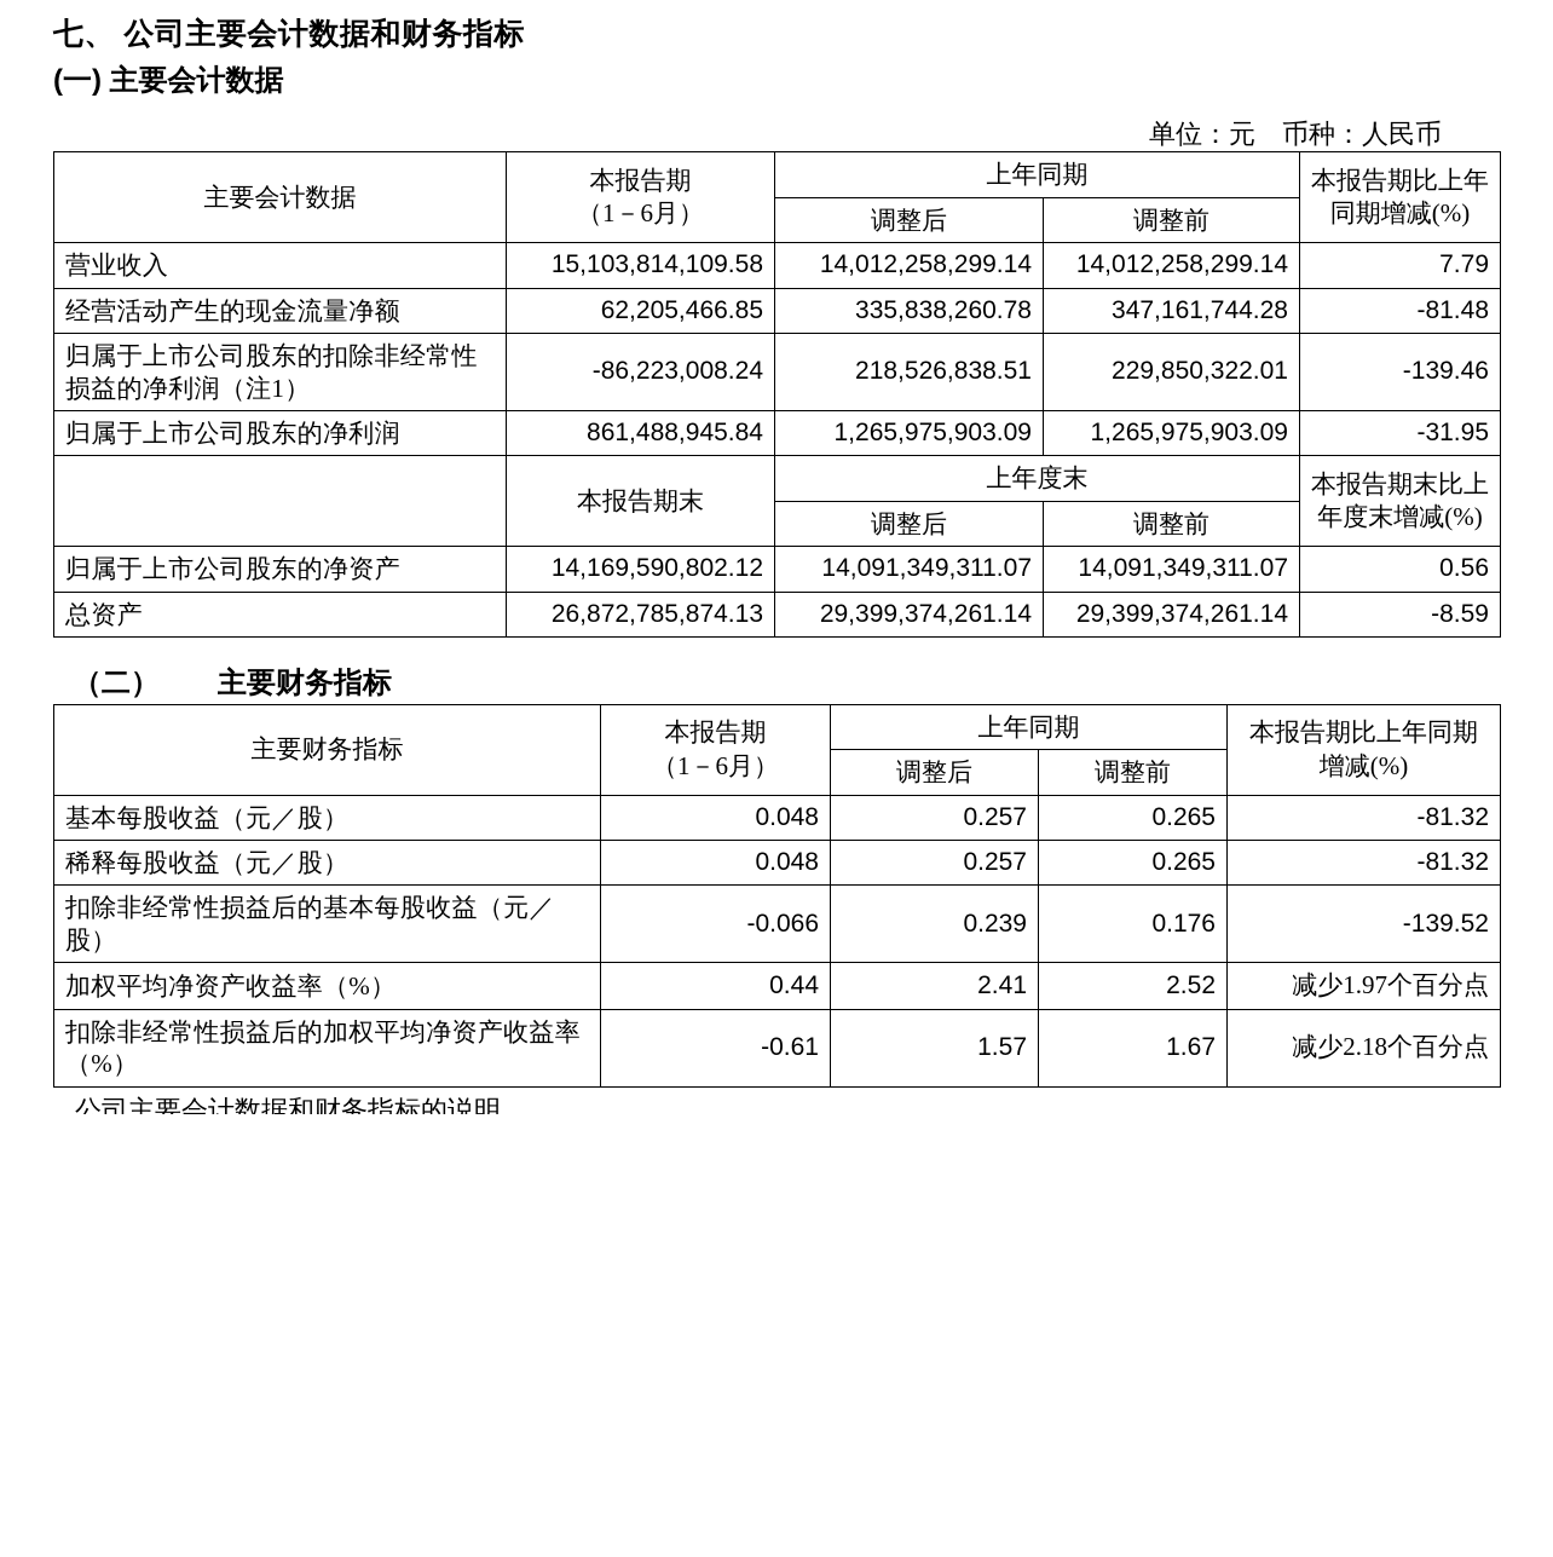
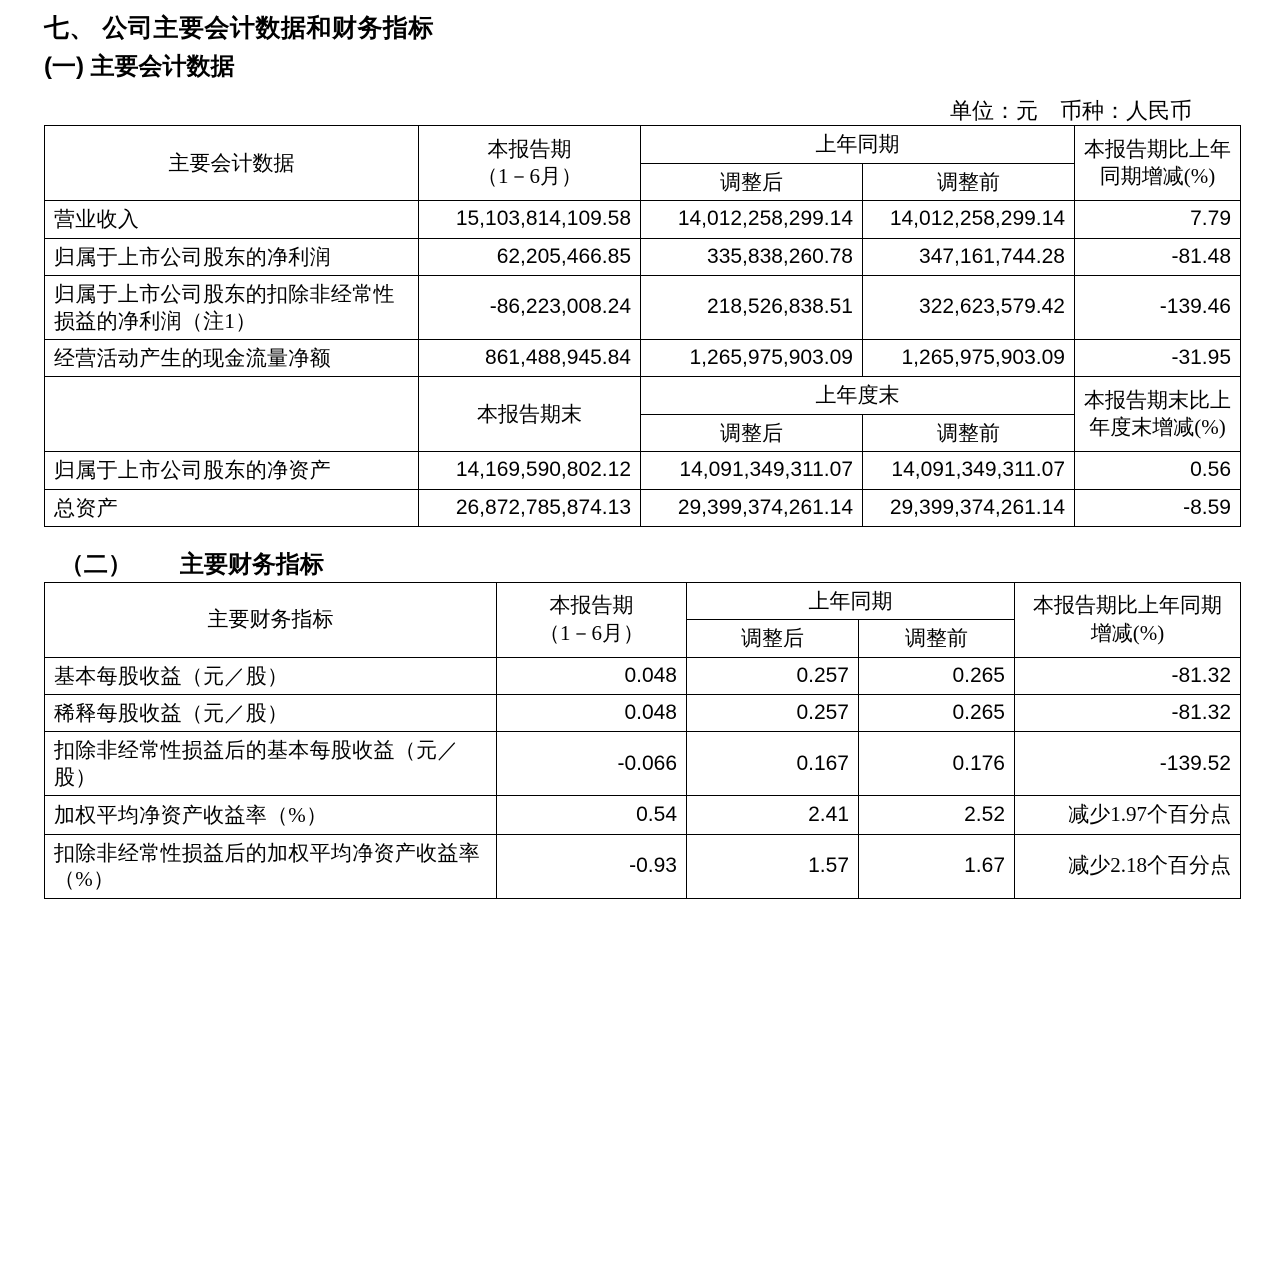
  七、 公司主要会计数据和财务指标
  (一) 主要会计数据
  单位：元 币种：人民币
  主要会计数据	本报告期（1－6月）	上年同期	本报告期比上年同期增减(%)
  调整后	调整前
  营业收入	15,103,814,109.58	14,012,258,299.14	14,012,258,299.14	7.79
- 经营活动产生的现金流量净额	62,205,466.85	335,838,260.78	347,161,744.28	-81.48
+ 归属于上市公司股东的净利润	62,205,466.85	335,838,260.78	347,161,744.28	-81.48
- 归属于上市公司股东的扣除非经常性损益的净利润（注1）	-86,223,008.24	218,526,838.51	229,850,322.01	-139.46
+ 归属于上市公司股东的扣除非经常性损益的净利润（注1）	-86,223,008.24	218,526,838.51	322,623,579.42	-139.46
- 归属于上市公司股东的净利润	861,488,945.84	1,265,975,903.09	1,265,975,903.09	-31.95
+ 经营活动产生的现金流量净额	861,488,945.84	1,265,975,903.09	1,265,975,903.09	-31.95
  	本报告期末	上年度末	本报告期末比上年度末增减(%)
  调整后	调整前
  归属于上市公司股东的净资产	14,169,590,802.12	14,091,349,311.07	14,091,349,311.07	0.56
  总资产	26,872,785,874.13	29,399,374,261.14	29,399,374,261.14	-8.59
  （二） 主要财务指标
  主要财务指标	本报告期（1－6月）	上年同期	本报告期比上年同期增减(%)
  调整后	调整前
  基本每股收益（元／股）	0.048	0.257	0.265	-81.32
  稀释每股收益（元／股）	0.048	0.257	0.265	-81.32
- 扣除非经常性损益后的基本每股收益（元／股）	-0.066	0.239	0.176	-139.52
+ 扣除非经常性损益后的基本每股收益（元／股）	-0.066	0.167	0.176	-139.52
- 加权平均净资产收益率（%）	0.44	2.41	2.52	减少1.97个百分点
+ 加权平均净资产收益率（%）	0.54	2.41	2.52	减少1.97个百分点
- 扣除非经常性损益后的加权平均净资产收益率（%）	-0.61	1.57	1.67	减少2.18个百分点
+ 扣除非经常性损益后的加权平均净资产收益率（%）	-0.93	1.57	1.67	减少2.18个百分点
- 公司主要会计数据和财务指标的说明
